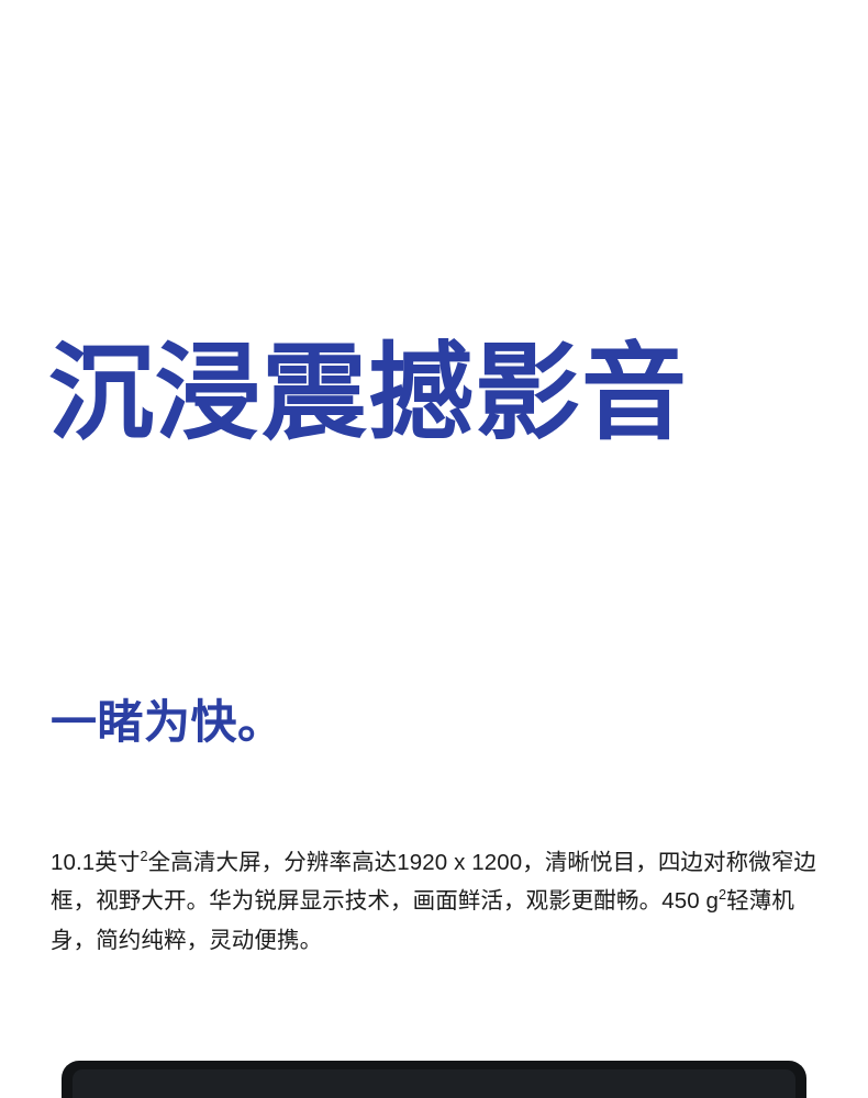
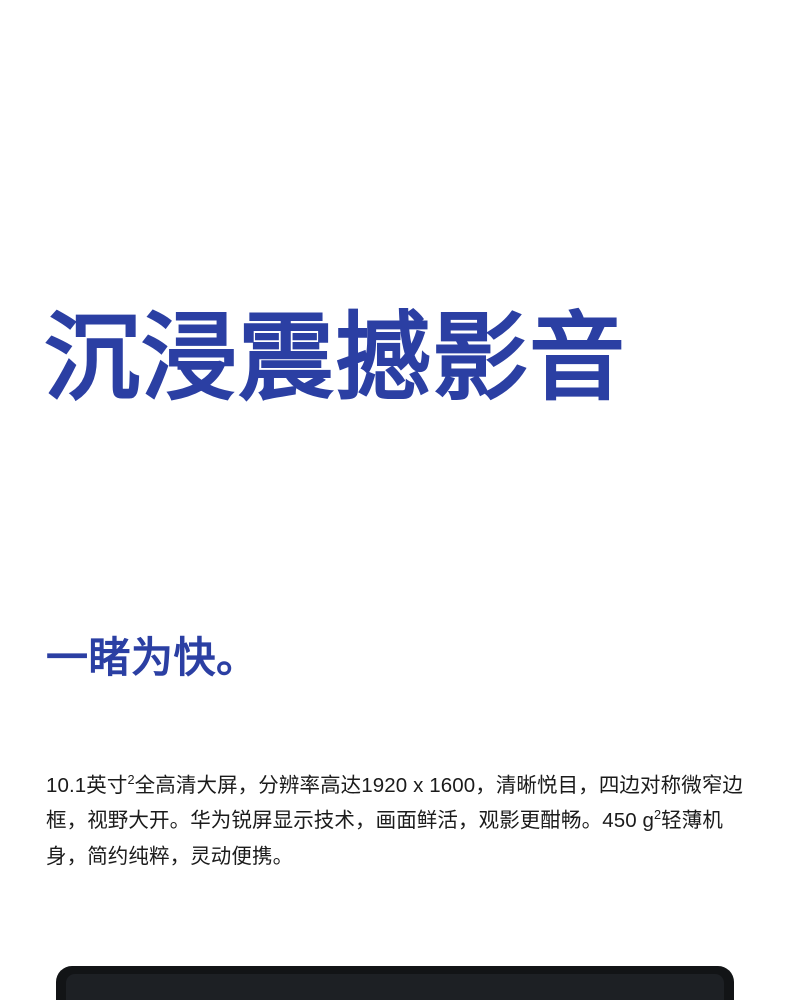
  沉浸震撼影音
  一睹为快。
- 10.1英寸2全高清大屏，分辨率高达1920 x 1200，清晰悦目，四边对称微窄边框，视野大开。华为锐屏显示技术，画面鲜活，观影更酣畅。450 g2轻薄机身，简约纯粹，灵动便携。
+ 10.1英寸2全高清大屏，分辨率高达1920 x 1600，清晰悦目，四边对称微窄边框，视野大开。华为锐屏显示技术，画面鲜活，观影更酣畅。450 g2轻薄机身，简约纯粹，灵动便携。
